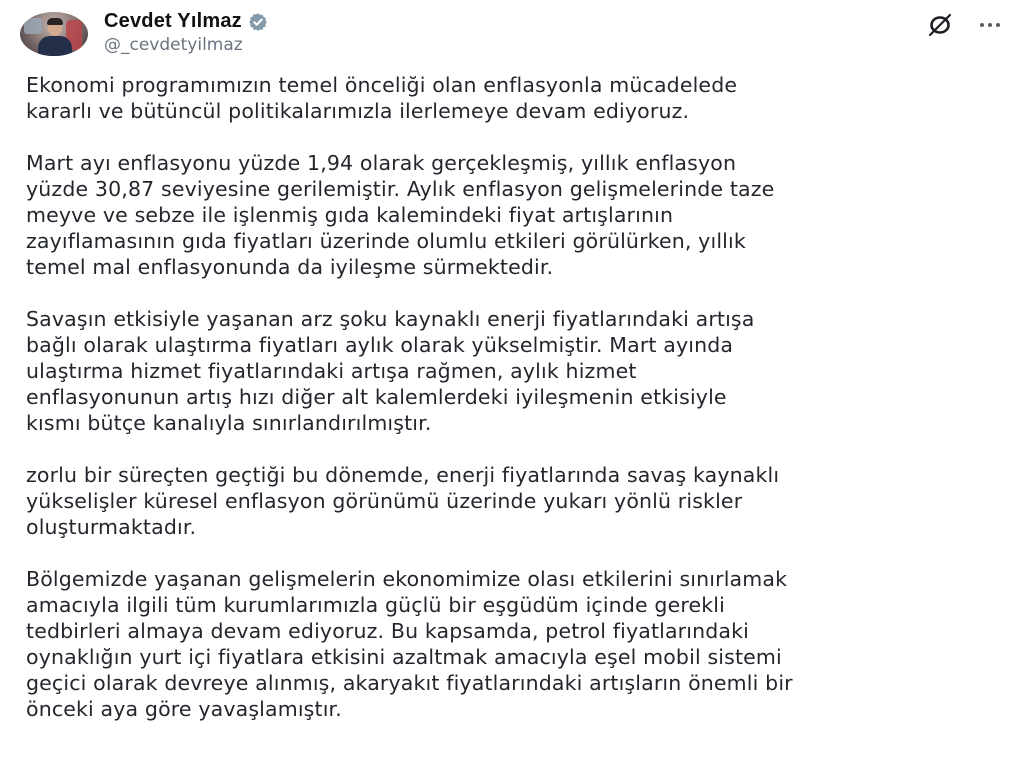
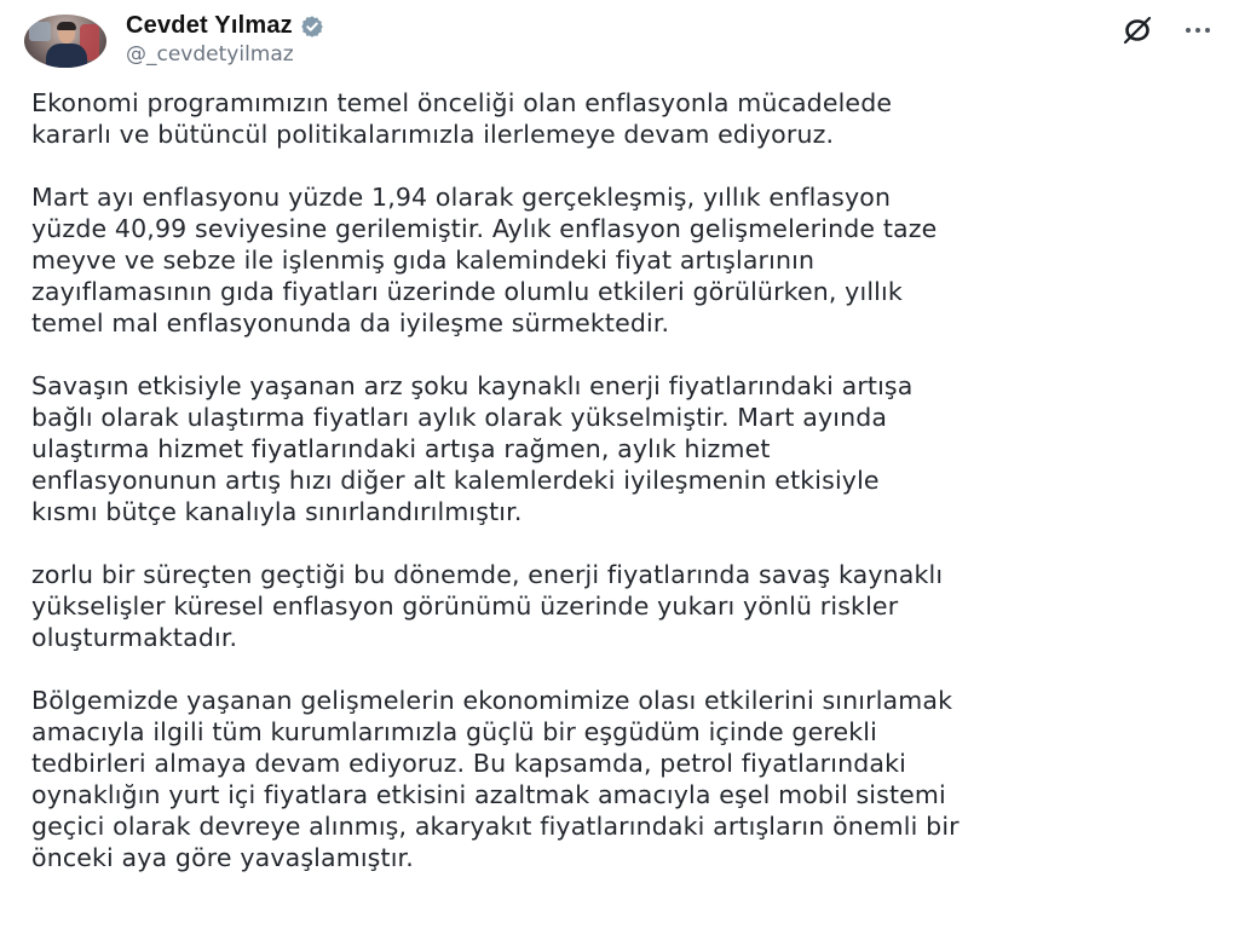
  Cevdet Yılmaz
  @_cevdetyilmaz
  Ekonomi programımızın temel önceliği olan enflasyonla mücadelede
  kararlı ve bütüncül politikalarımızla ilerlemeye devam ediyoruz.
  Mart ayı enflasyonu yüzde 1,94 olarak gerçekleşmiş, yıllık enflasyon
- yüzde 30,87 seviyesine gerilemiştir. Aylık enflasyon gelişmelerinde taze
+ yüzde 40,99 seviyesine gerilemiştir. Aylık enflasyon gelişmelerinde taze
  meyve ve sebze ile işlenmiş gıda kalemindeki fiyat artışlarının
  zayıflamasının gıda fiyatları üzerinde olumlu etkileri görülürken, yıllık
  temel mal enflasyonunda da iyileşme sürmektedir.
  Savaşın etkisiyle yaşanan arz şoku kaynaklı enerji fiyatlarındaki artışa
  bağlı olarak ulaştırma fiyatları aylık olarak yükselmiştir. Mart ayında
  ulaştırma hizmet fiyatlarındaki artışa rağmen, aylık hizmet
  enflasyonunun artış hızı diğer alt kalemlerdeki iyileşmenin etkisiyle
  kısmı bütçe kanalıyla sınırlandırılmıştır.
  zorlu bir süreçten geçtiği bu dönemde, enerji fiyatlarında savaş kaynaklı
  yükselişler küresel enflasyon görünümü üzerinde yukarı yönlü riskler
  oluşturmaktadır.
  Bölgemizde yaşanan gelişmelerin ekonomimize olası etkilerini sınırlamak
  amacıyla ilgili tüm kurumlarımızla güçlü bir eşgüdüm içinde gerekli
  tedbirleri almaya devam ediyoruz. Bu kapsamda, petrol fiyatlarındaki
  oynaklığın yurt içi fiyatlara etkisini azaltmak amacıyla eşel mobil sistemi
  geçici olarak devreye alınmış, akaryakıt fiyatlarındaki artışların önemli bir
  önceki aya göre yavaşlamıştır.
